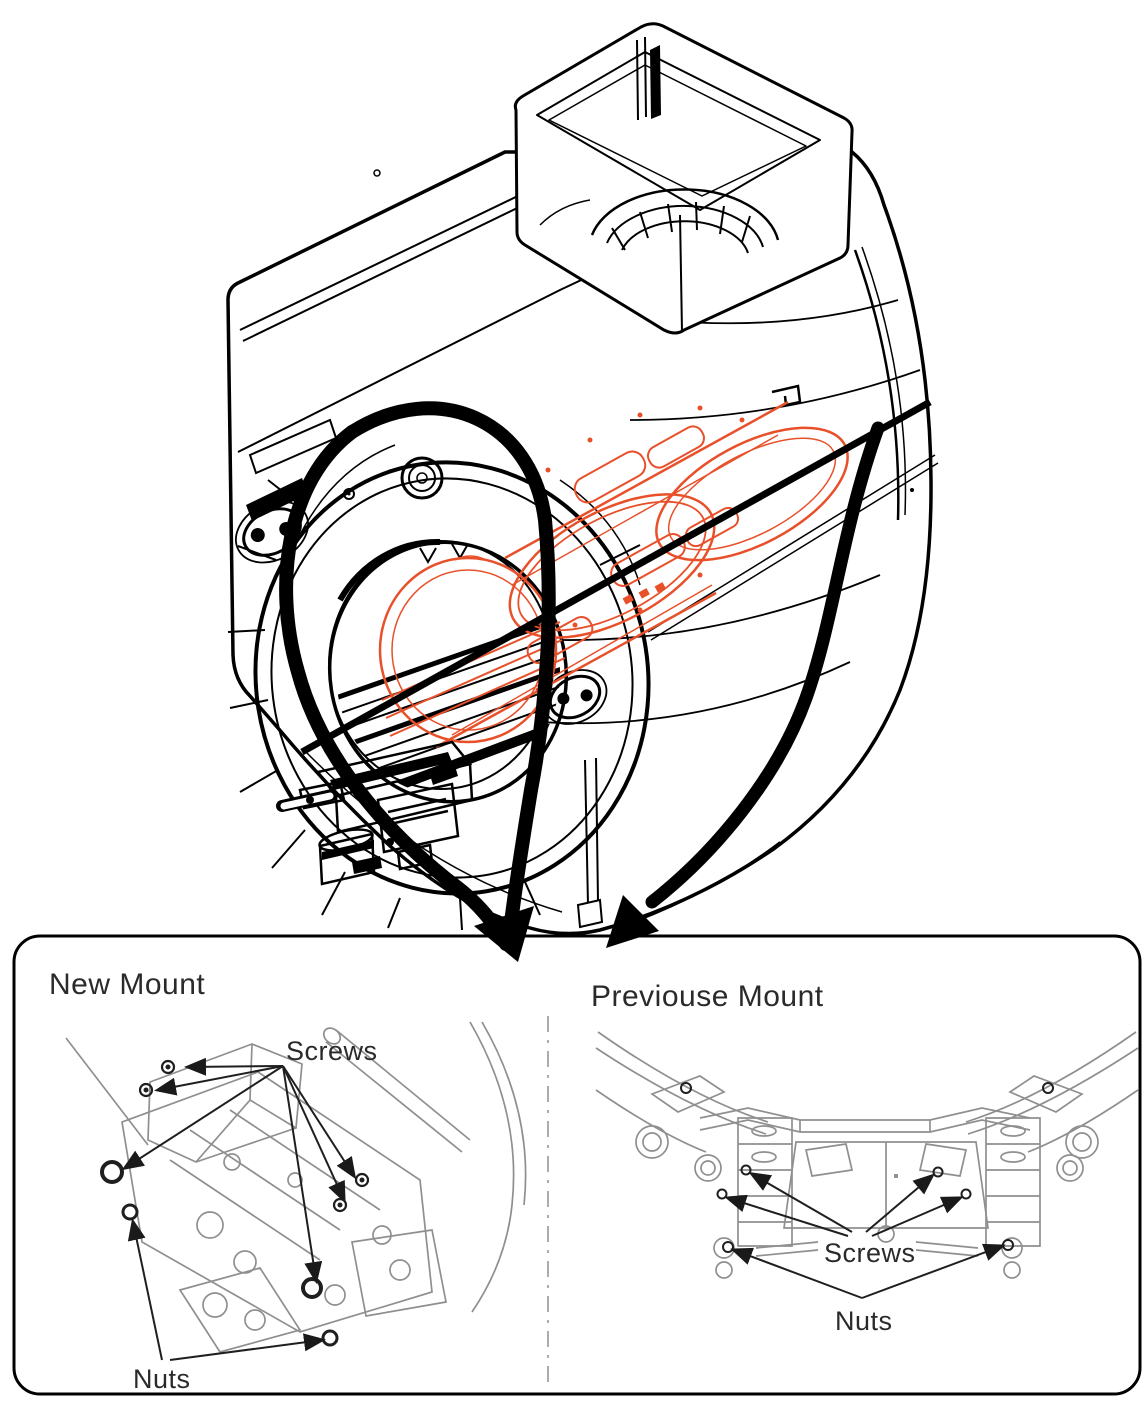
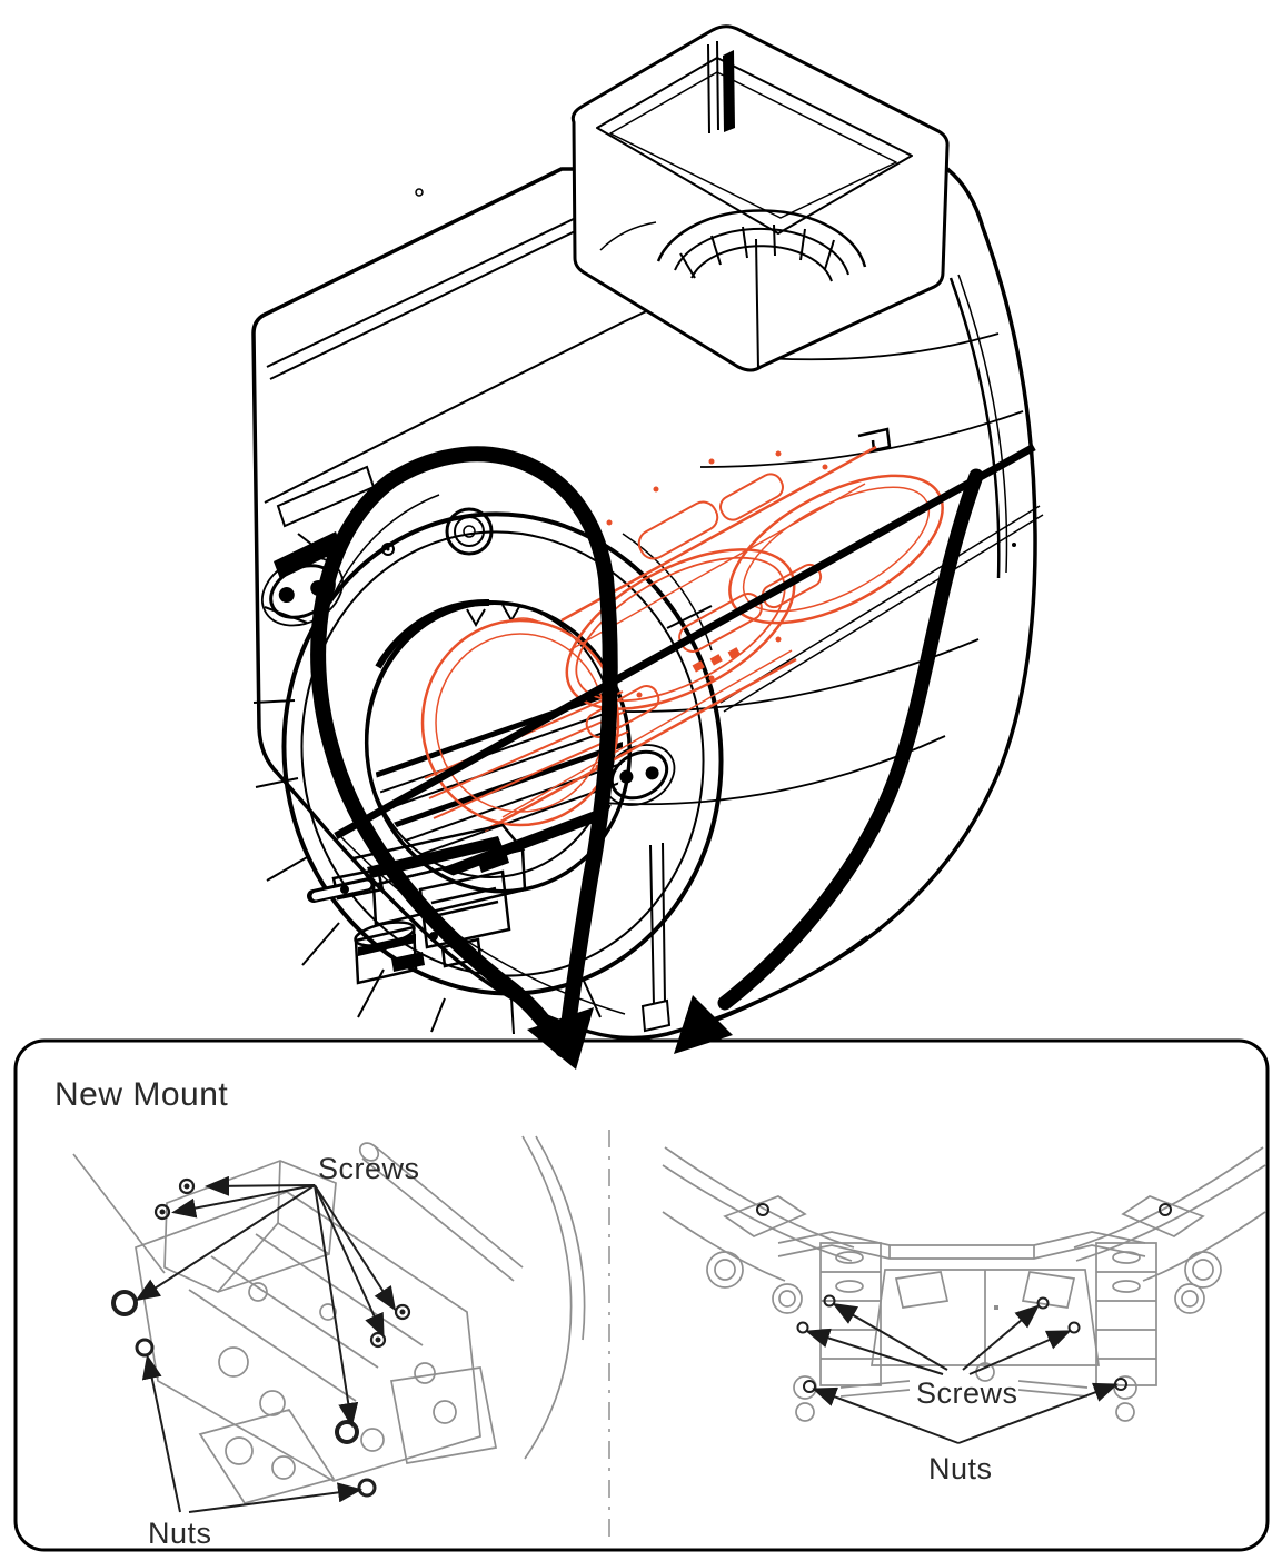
  New Mount
- Previouse Mount
  Screws
  Nuts
  Screws
  Nuts
